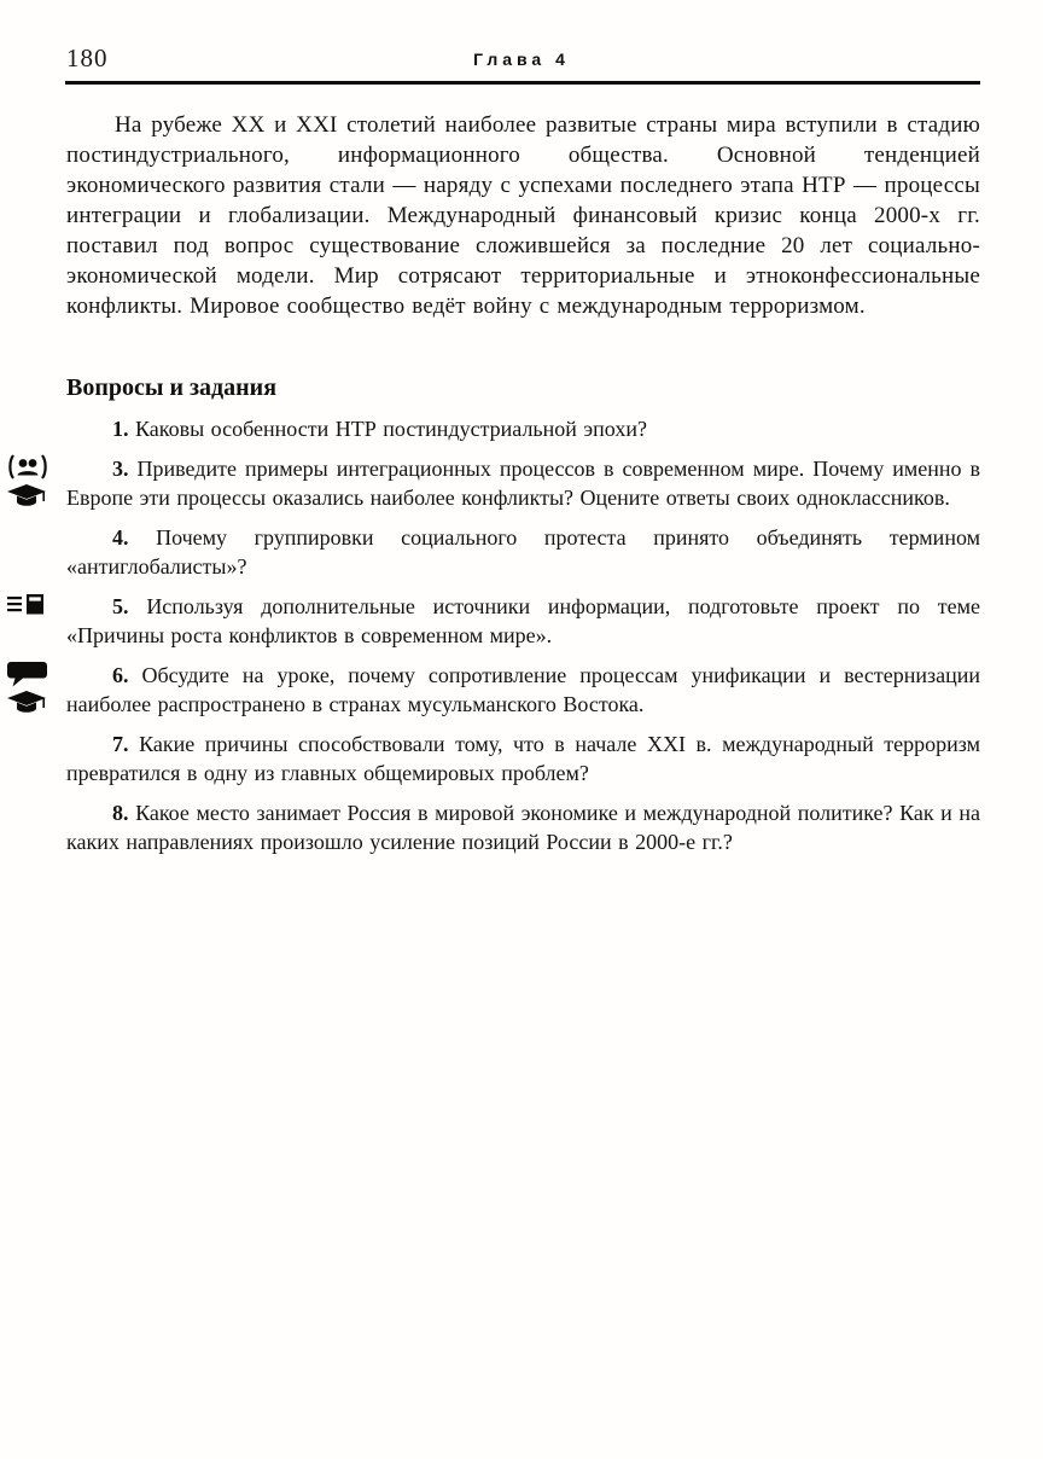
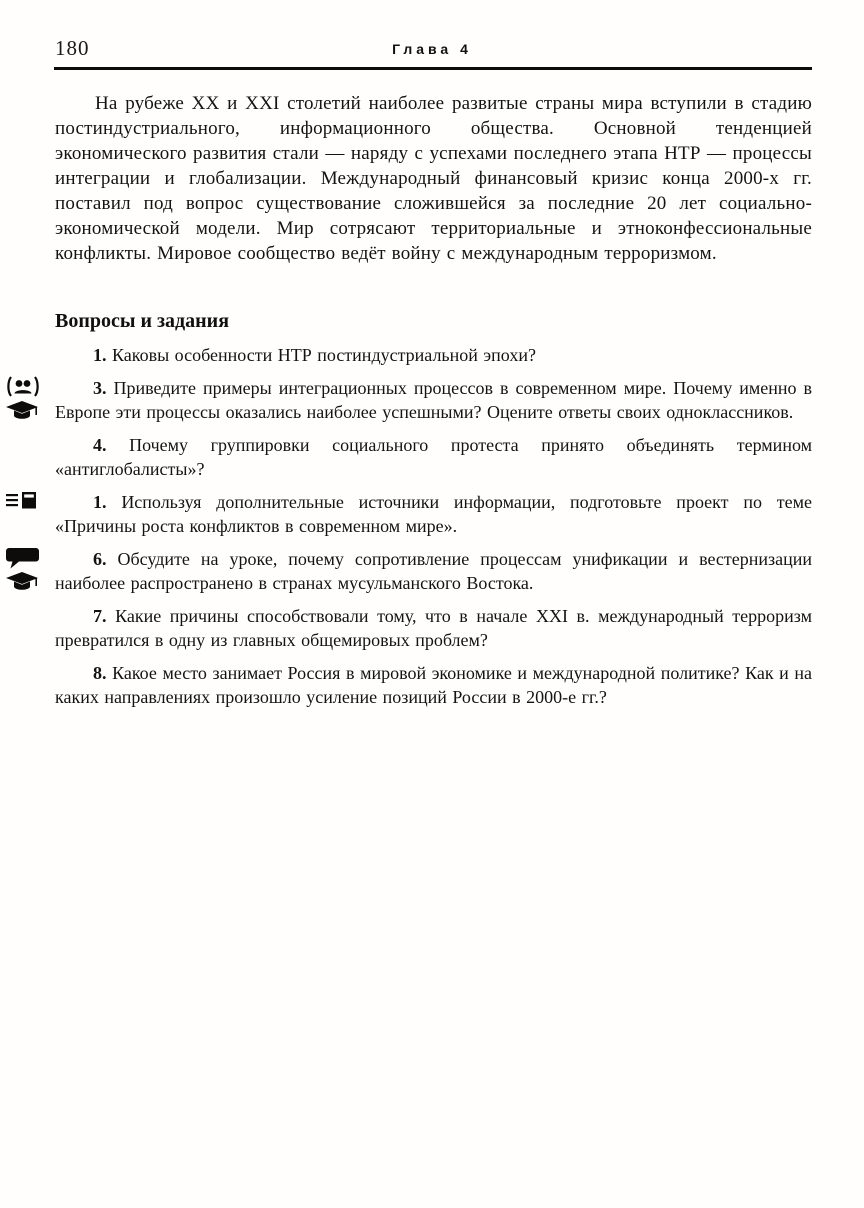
  180
  Глава 4
  На рубеже XX и XXI столетий наиболее развитые страны мира вступили в стадию постиндустриального, информационного общества. Основной тенденцией экономического развития стали — наряду с успехами последнего этапа НТР — процессы интеграции и глобализации. Международный финансовый кризис конца 2000-х гг. поставил под вопрос существование сложившейся за последние 20 лет социально-экономической модели. Мир сотрясают территориальные и этноконфессиональные конфликты. Мировое сообщество ведёт войну с международным терроризмом.
  Вопросы и задания
  1. Каковы особенности НТР постиндустриальной эпохи?
- 3. Приведите примеры интеграционных процессов в современном мире. Почему именно в Европе эти процессы оказались наиболее конфликты? Оцените ответы своих одноклассников.
+ 3. Приведите примеры интеграционных процессов в современном мире. Почему именно в Европе эти процессы оказались наиболее успешными? Оцените ответы своих одноклассников.
  4. Почему группировки социального протеста принято объединять термином «антиглобалисты»?
- 5. Используя дополнительные источники информации, подготовьте проект по теме «Причины роста конфликтов в современном мире».
+ 1. Используя дополнительные источники информации, подготовьте проект по теме «Причины роста конфликтов в современном мире».
  6. Обсудите на уроке, почему сопротивление процессам унификации и вестернизации наиболее распространено в странах мусульманского Востока.
  7. Какие причины способствовали тому, что в начале XXI в. международный терроризм превратился в одну из главных общемировых проблем?
  8. Какое место занимает Россия в мировой экономике и международной политике? Как и на каких направлениях произошло усиление позиций России в 2000-е гг.?
